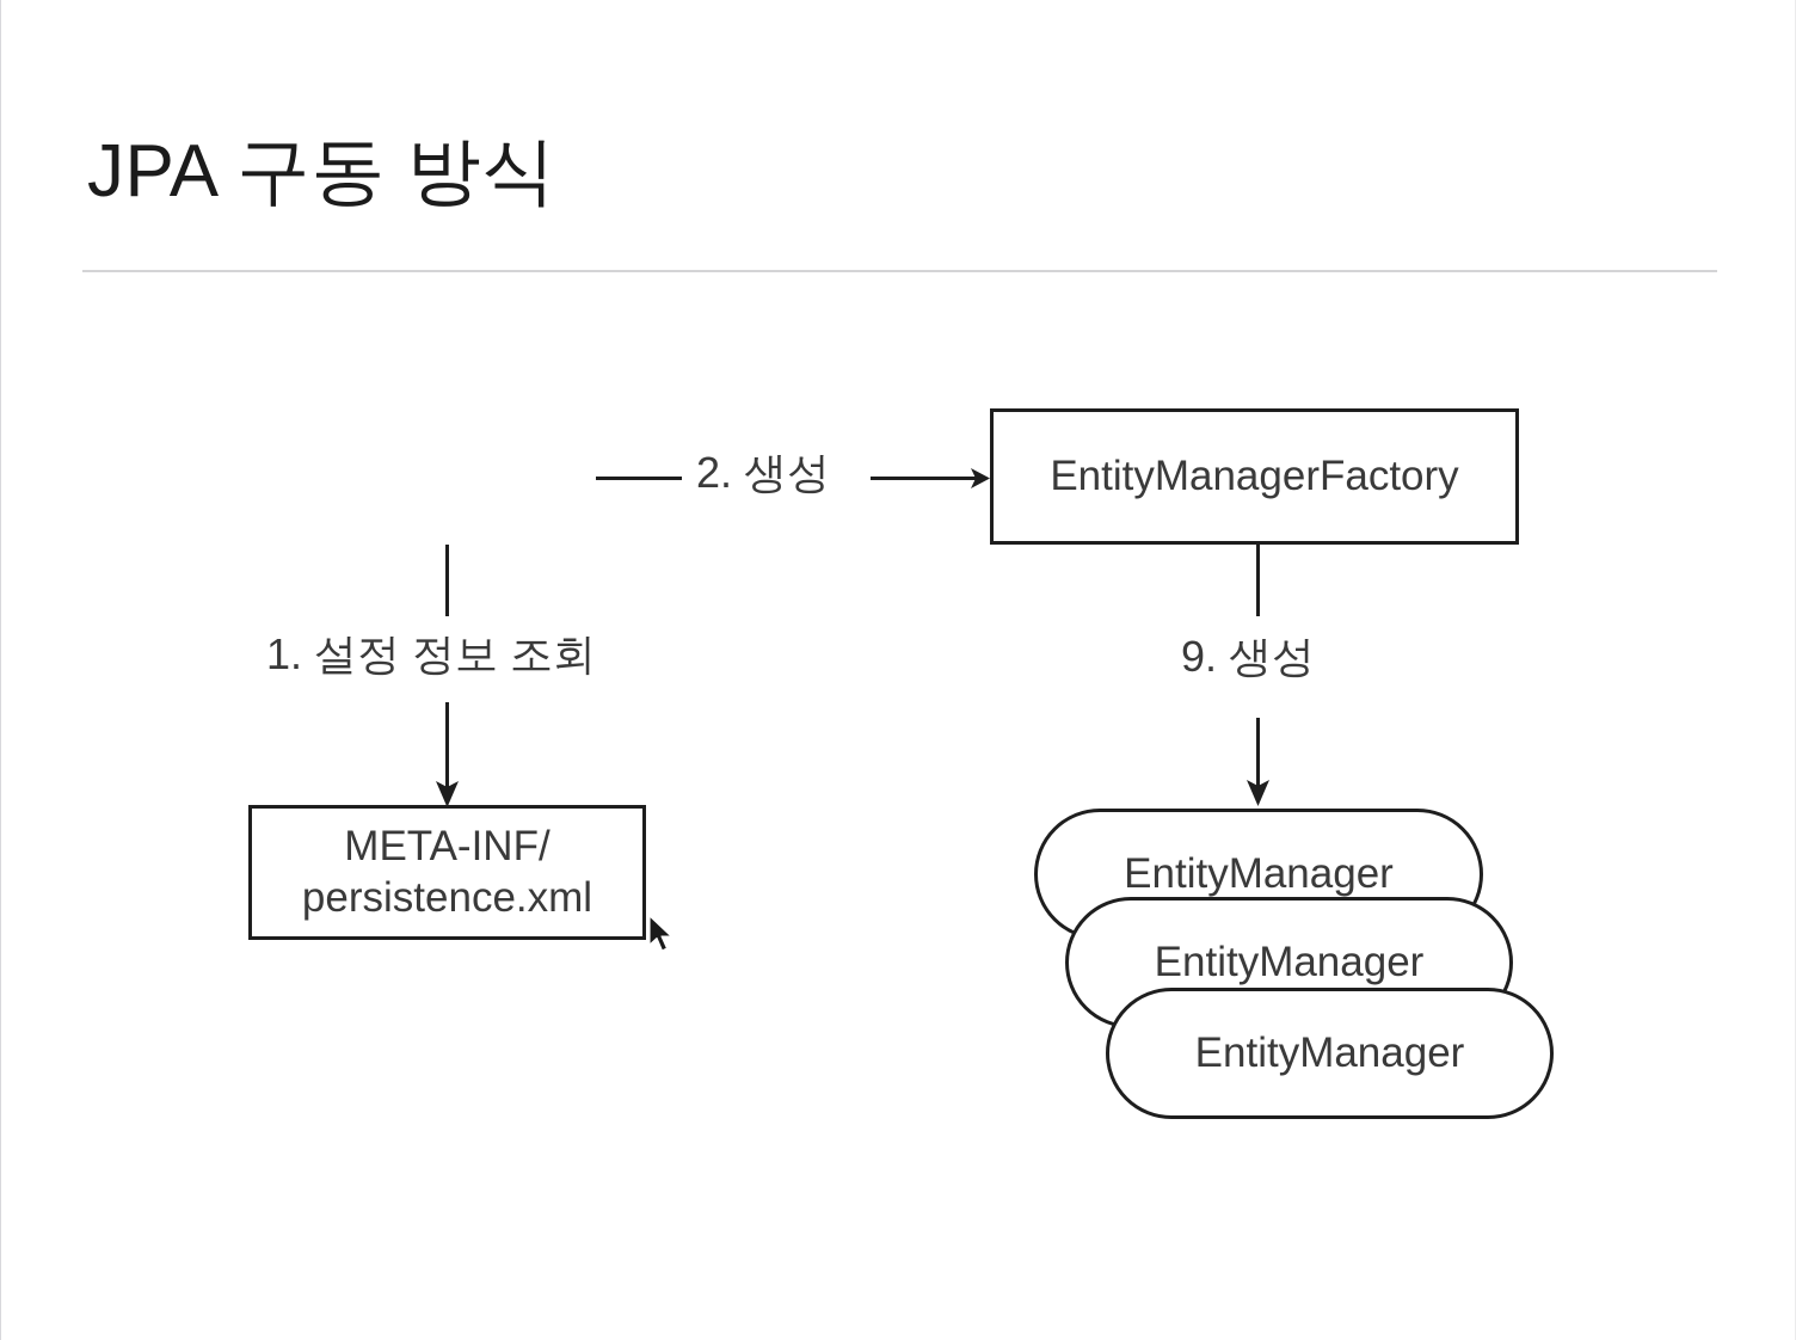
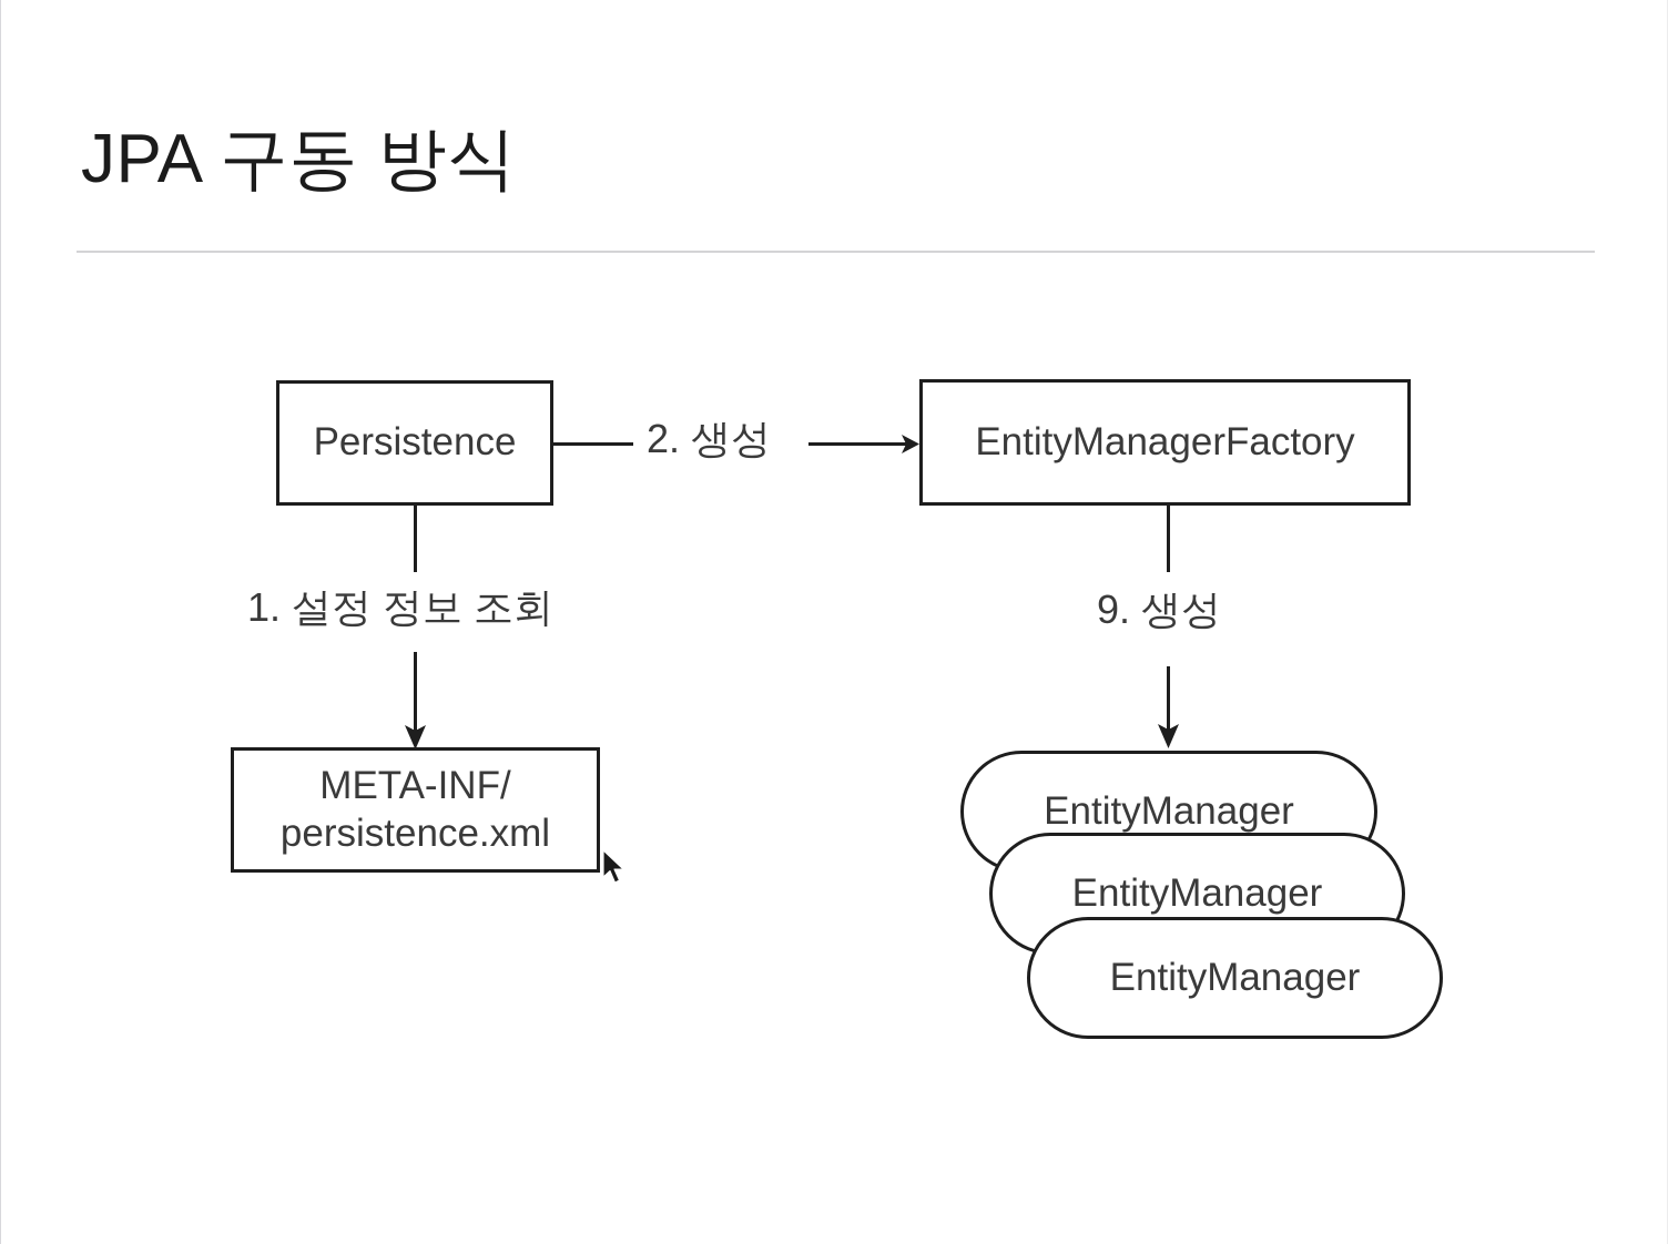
  JPA 구동 방식
+ Persistence
  EntityManagerFactory
  2. 생성
  1. 설정 정보 조회
  META-INF/
  persistence.xml
  9. 생성
  EntityManager
  EntityManager
  EntityManager
